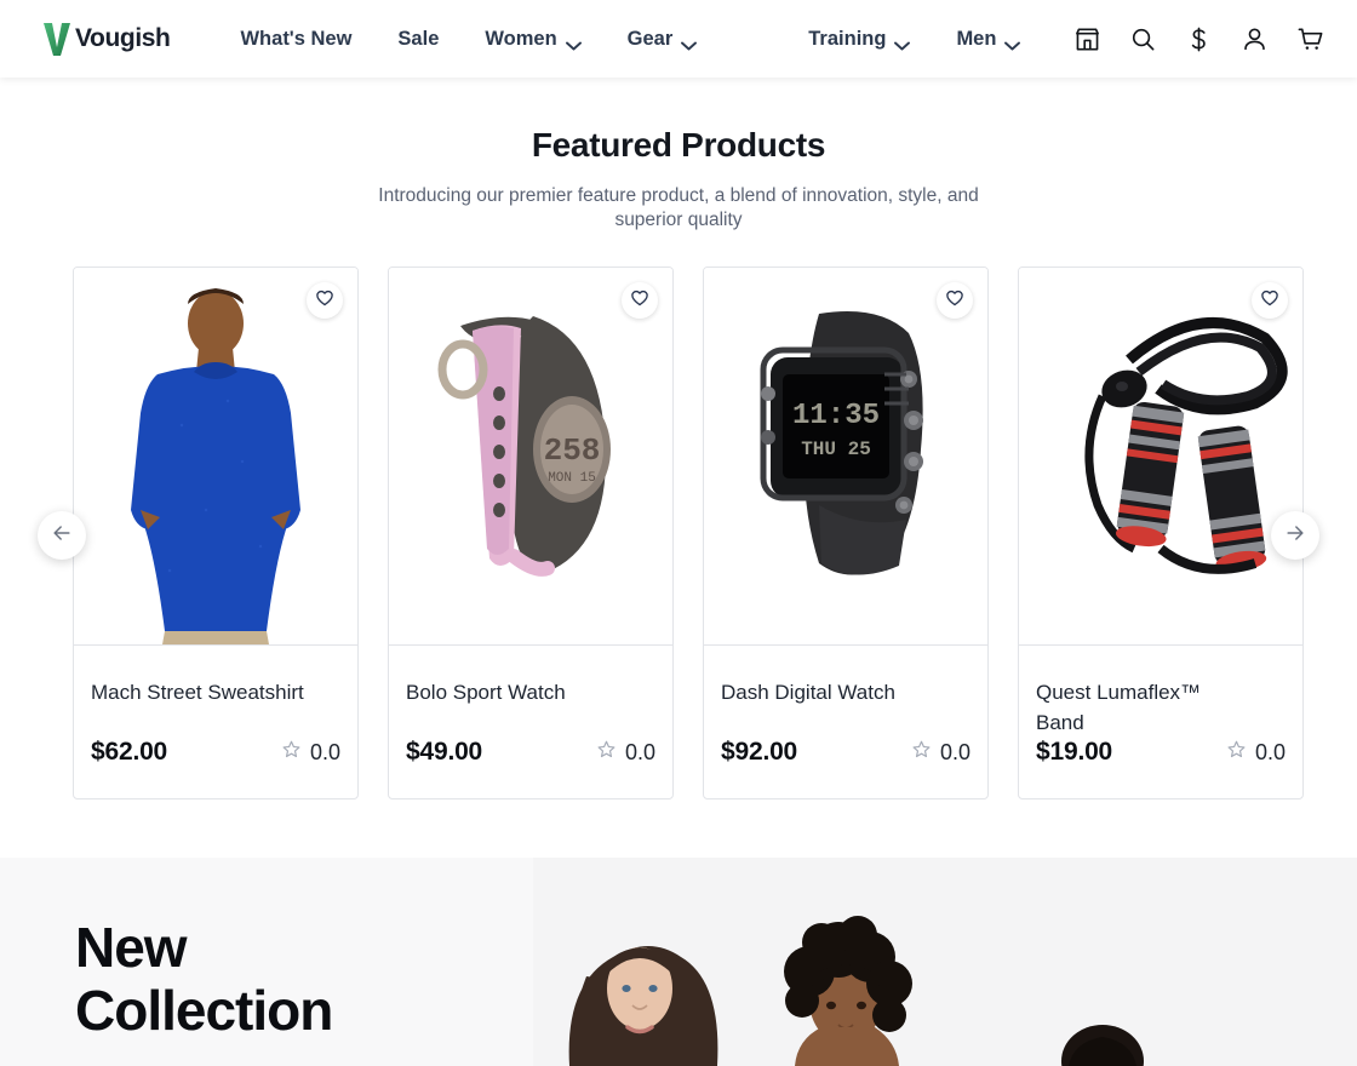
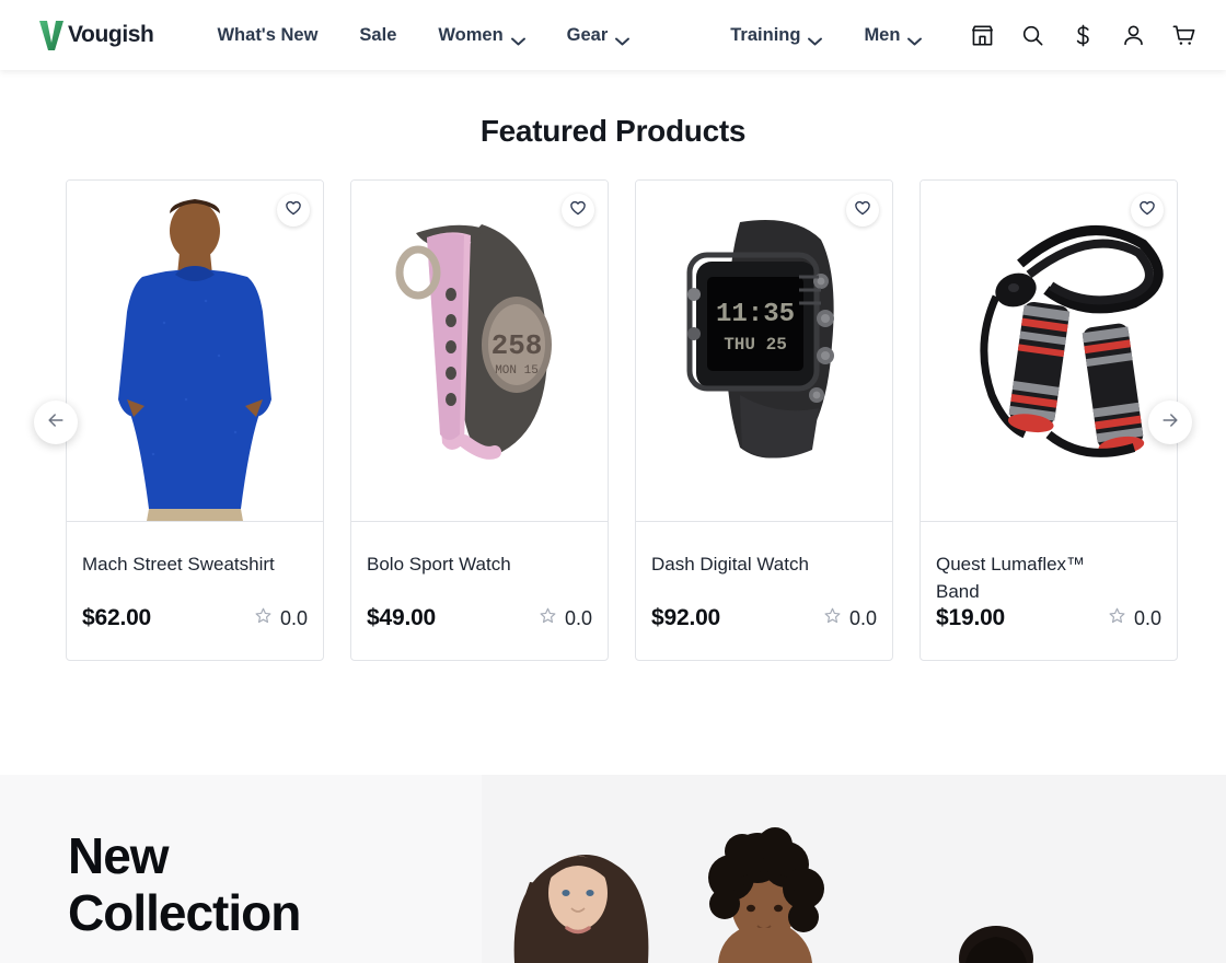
  Vougish
  What's New
  Sale
  Women
  Gear
  Training
  Men
  Featured Products
- Introducing our premier feature product, a blend of innovation, style, and superior quality
  Mach Street Sweatshirt
  $62.00
  0.0
  258
  MON 15
  Bolo Sport Watch
  $49.00
  0.0
  11:35
  THU 25
  Dash Digital Watch
  $92.00
  0.0
  Quest Lumaflex™ Band
  $19.00
  0.0
  New
  Collection
